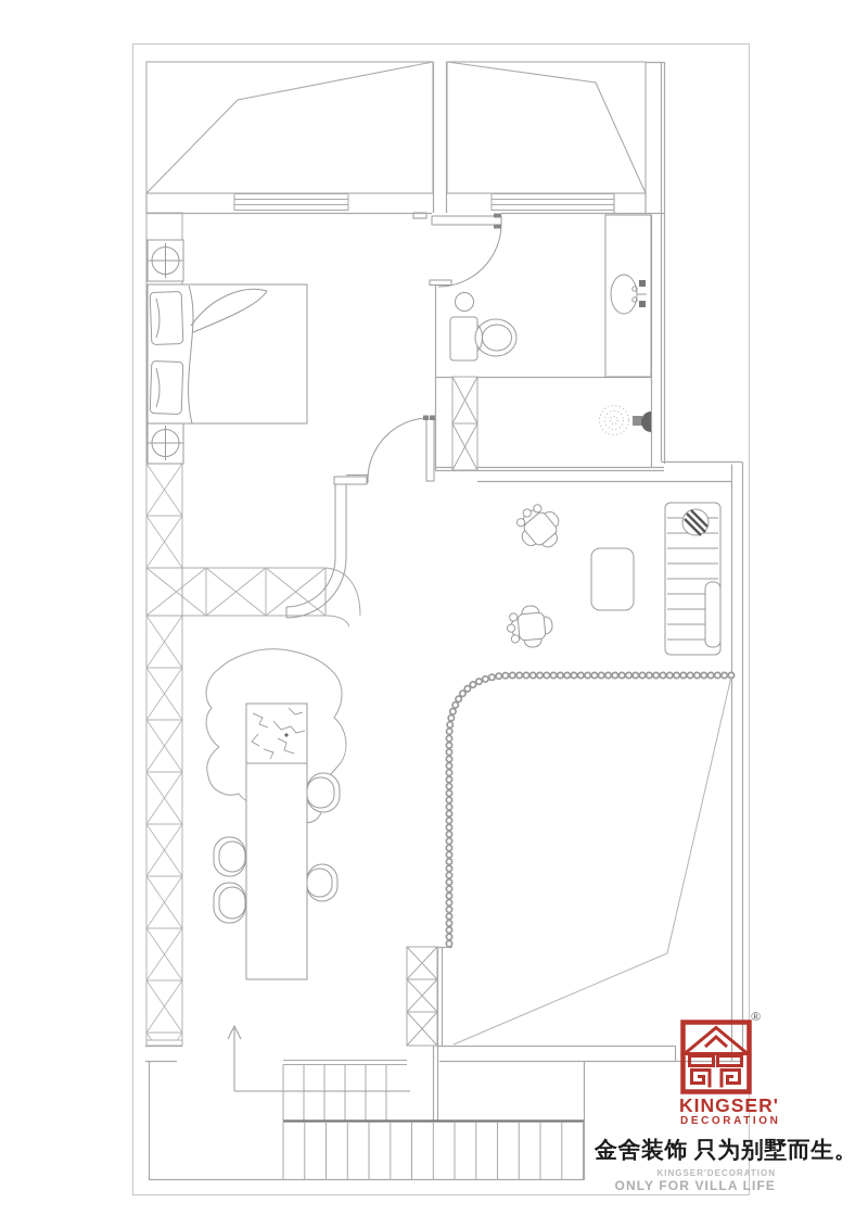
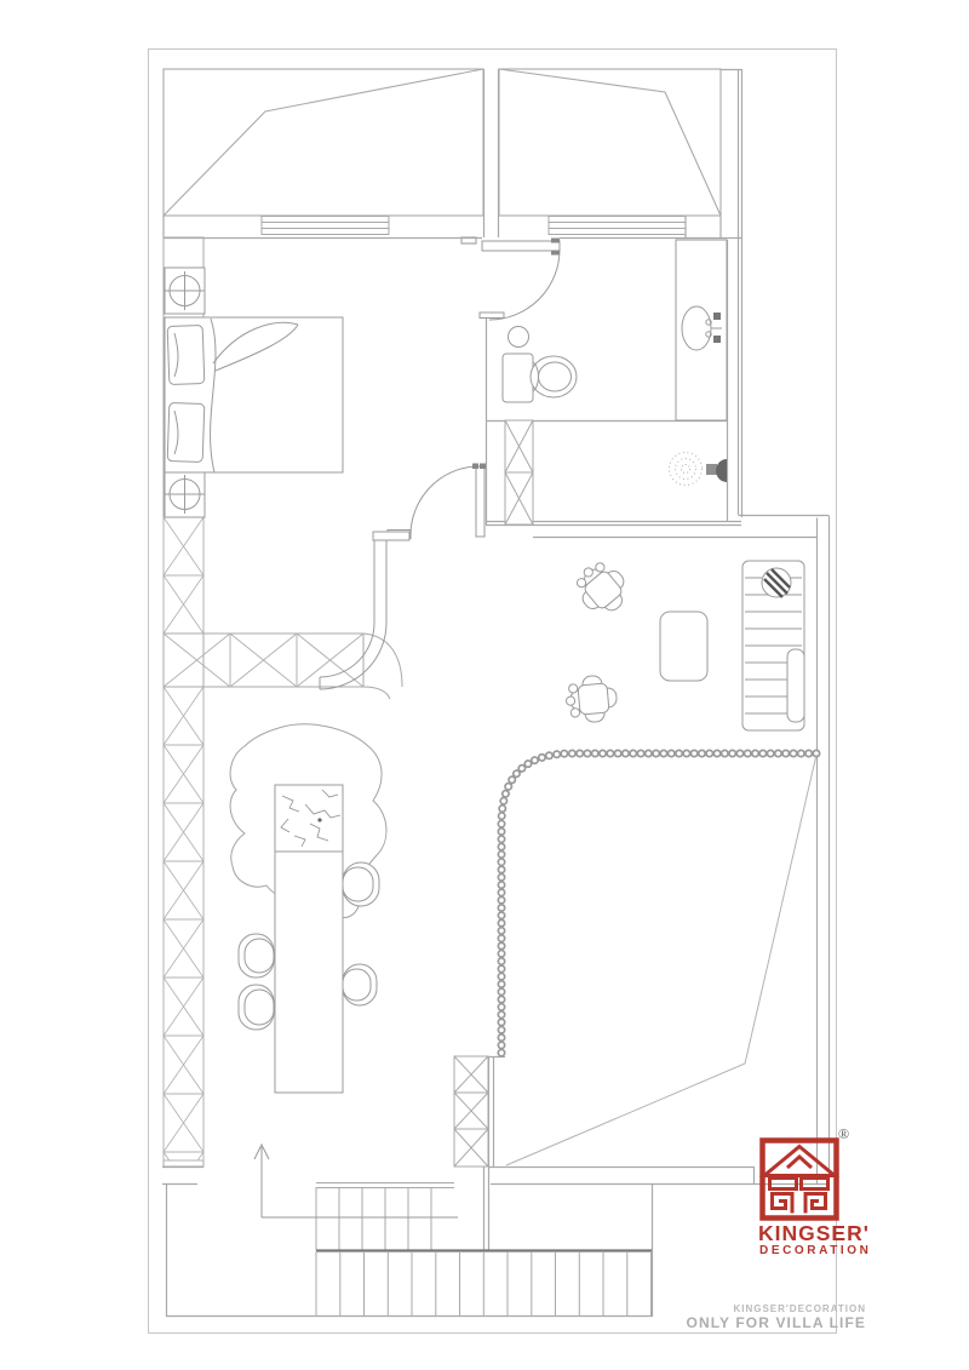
  ®
  KINGSER'
  DECORATION
- 金舍装饰 只为别墅而生。
  KINGSER'DECORATION
  ONLY FOR VILLA LIFE
